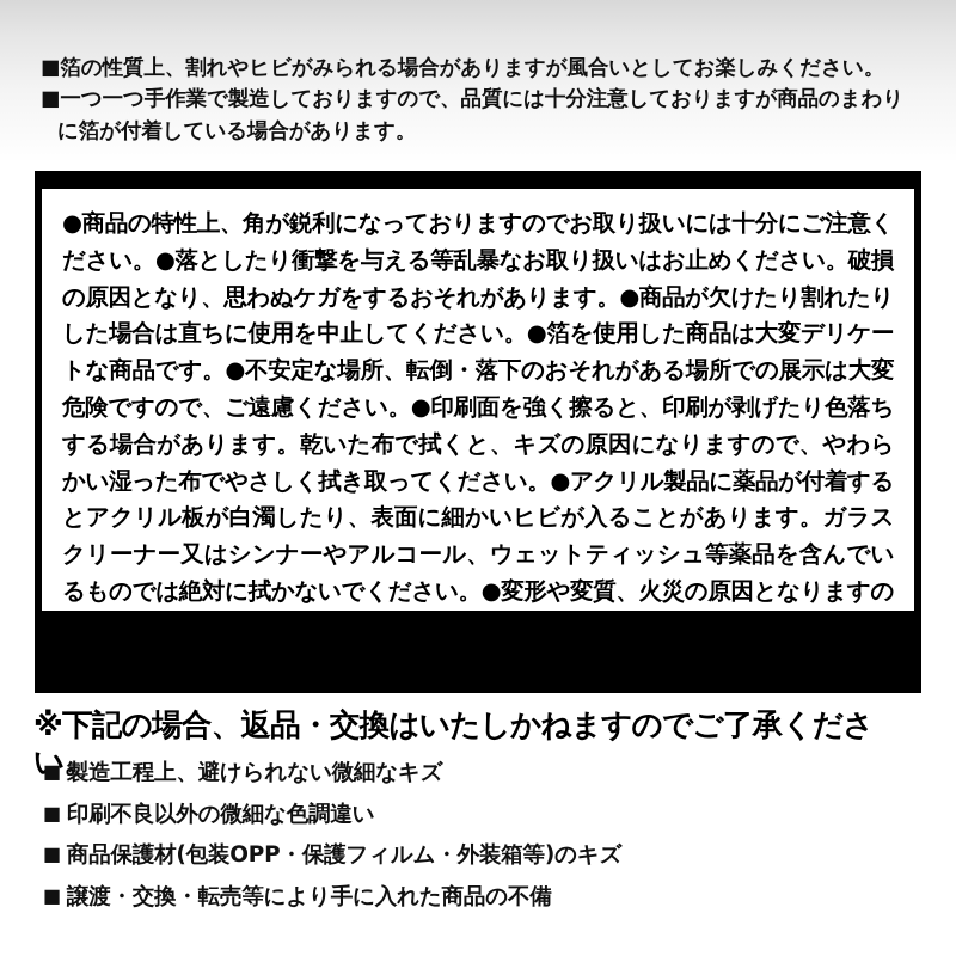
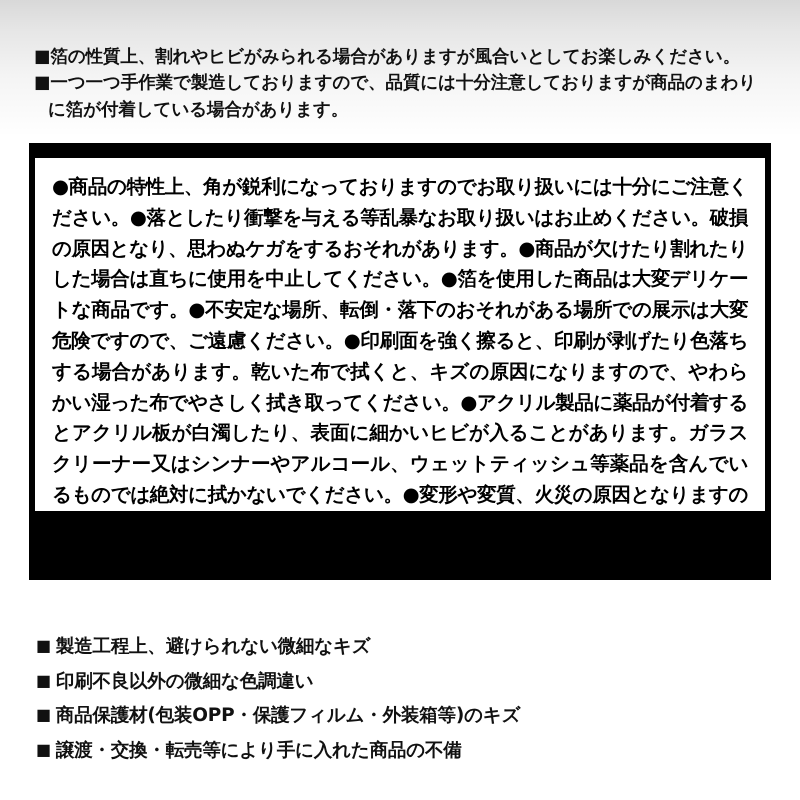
  ■箔の性質上、割れやヒビがみられる場合がありますが風合いとしてお楽しみください。
  ■一つ一つ手作業で製造しておりますので、品質には十分注意しておりますが商品のまわり
  に箔が付着している場合があります。
  ●商品の特性上、角が鋭利になっておりますのでお取り扱いには十分にご注意ください。●落としたり衝撃を与える等乱暴なお取り扱いはお止めください。破損の原因となり、思わぬケガをするおそれがあります。●商品が欠けたり割れたりした場合は直ちに使用を中止してください。●箔を使用した商品は大変デリケートな商品です。●不安定な場所、転倒・落下のおそれがある場所での展示は大変危険ですので、ご遠慮ください。●印刷面を強く擦ると、印刷が剥げたり色落ちする場合があります。乾いた布で拭くと、キズの原因になりますので、やわらかい湿った布でやさしく拭き取ってください。●アクリル製品に薬品が付着するとアクリル板が白濁したり、表面に細かいヒビが入ることがあります。ガラスクリーナー又はシンナーやアルコール、ウェットティッシュ等薬品を含んでいるものでは絶対に拭かないでください。●変形や変質、火災の原因となりますの
- ※下記の場合、返品・交換はいたしかねますのでご了承ください。
  ■ 製造工程上、避けられない微細なキズ
  ■ 印刷不良以外の微細な色調違い
  ■ 商品保護材(包装OPP・保護フィルム・外装箱等)のキズ
  ■ 譲渡・交換・転売等により手に入れた商品の不備
